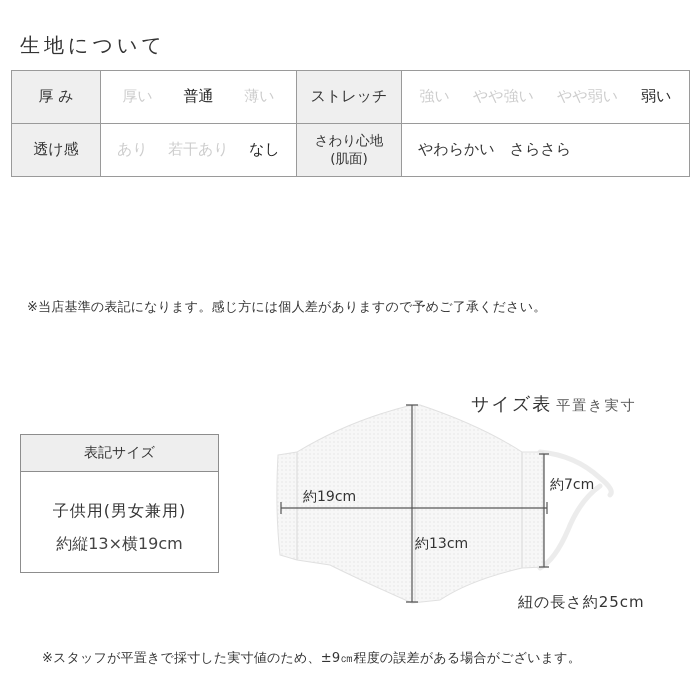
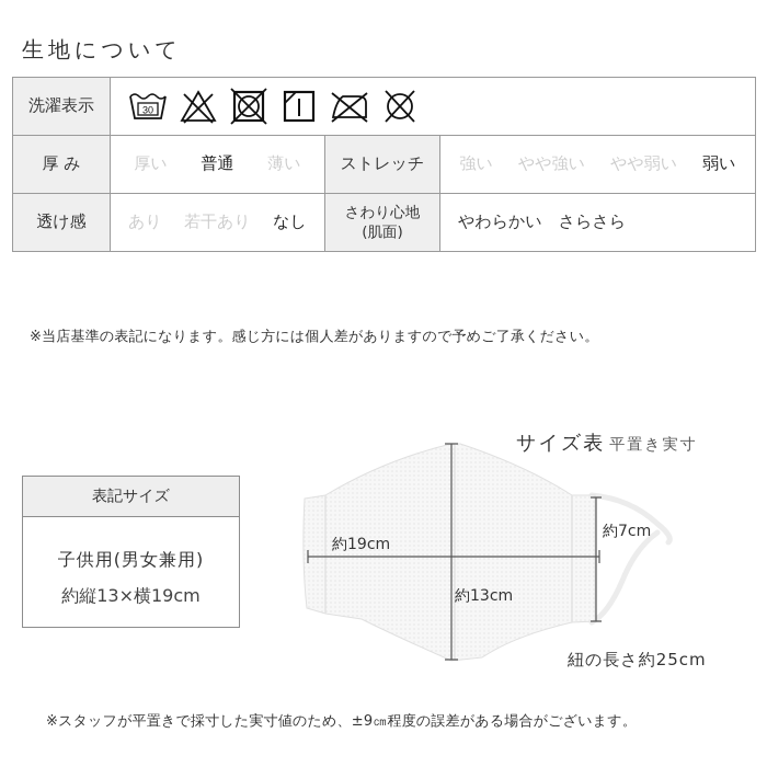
  生地について
+ 洗濯表示	30
  厚 み	厚い 普通 薄い	ストレッチ	強い やや強い やや弱い 弱い
  透け感	あり 若干あり なし	さわり心地 (肌面)	やわらかい さらさら
  ※当店基準の表記になります。感じ方には個人差がありますので予めご了承ください。
  表記サイズ
  子供用(男女兼用)
  約縦13×横19cm
  サイズ表 平置き実寸
  約19cm
  約13cm
  約7cm
  紐の長さ約25cm
  ※スタッフが平置きで採寸した実寸値のため、±9㎝程度の誤差がある場合がございます。
